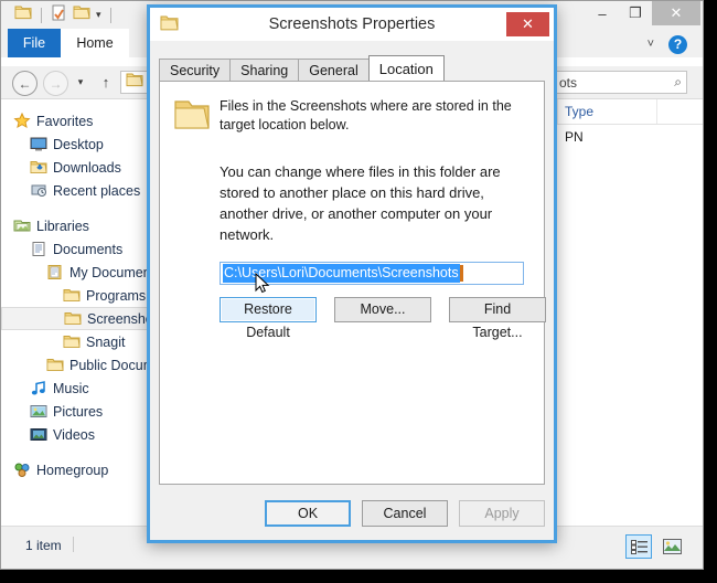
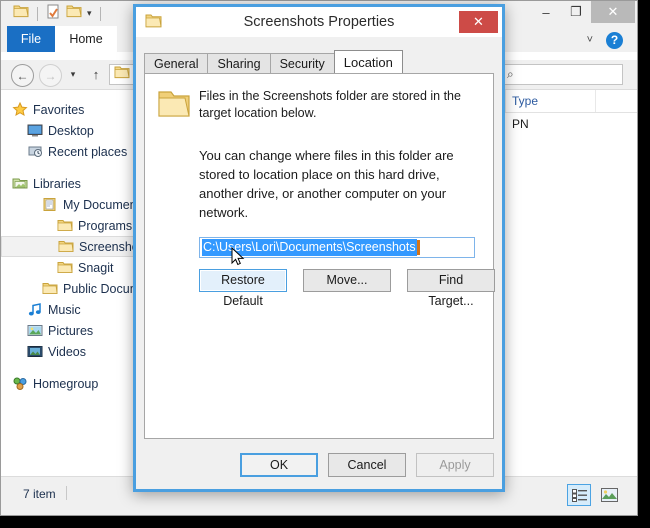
  ▾
  –
  ❐
  ✕
  File
  Home
  ˅
  ?
  ←
  →
  ▾
  ↑
- ots
  ⌕
  Favorites
  Desktop
- Downloads
  Recent places
  Libraries
- Documents
  My Docume
  Programs
  Screensh
  Snagit
  Music
  Pictures
  Videos
  Homegroup
  Type
  PN
- 1 item
+ 7 item
  Screenshots Properties
  ✕
- Security
+ General
  Sharing
- General
+ Security
  Location
- Files in the Screenshots where are stored in the
+ Files in the Screenshots folder are stored in the
  target location below.
- You can change where files in this folder are stored to another place on this hard drive, another drive, or another computer on your network.
+ You can change where files in this folder are stored to location place on this hard drive, another drive, or another computer on your network.
  C:\Users\Lori\Documents\Screenshots
  Restore Default
  Move...
  Find Target...
  OK
  Cancel
  Apply
